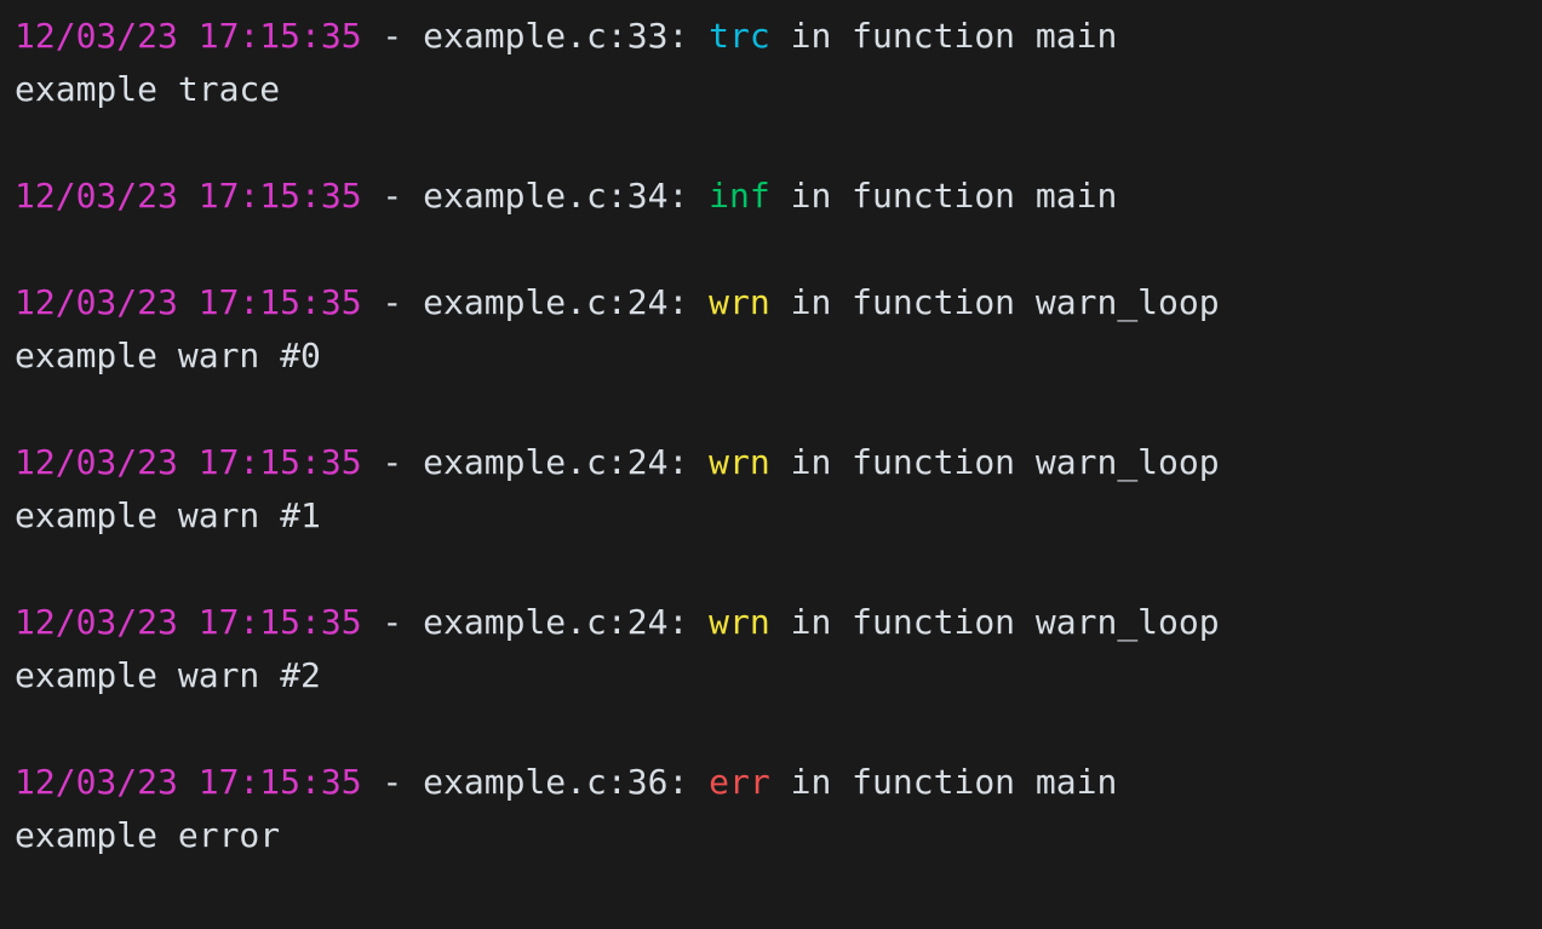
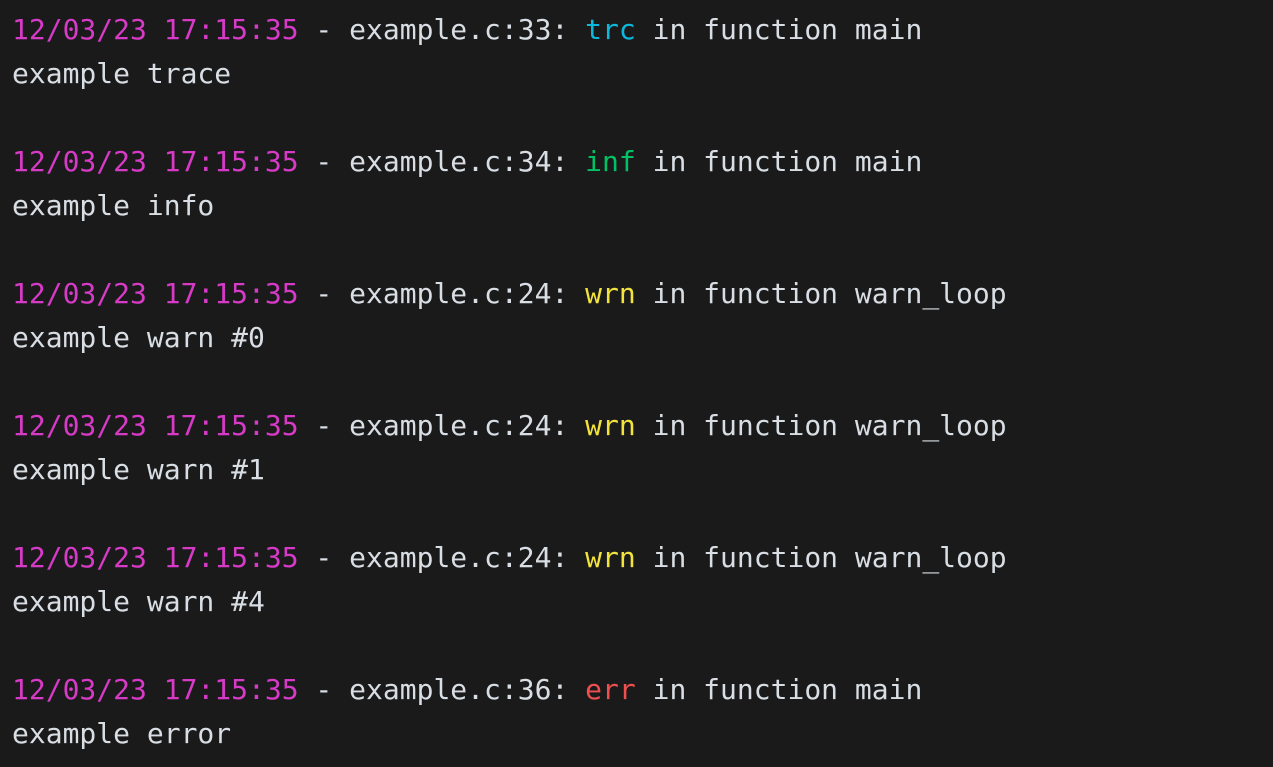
  12/03/23 17:15:35 - example.c:33: trc in function main
  example trace
  12/03/23 17:15:35 - example.c:34: inf in function main
+ example info
  12/03/23 17:15:35 - example.c:24: wrn in function warn_loop
  example warn #0
  12/03/23 17:15:35 - example.c:24: wrn in function warn_loop
  example warn #1
  12/03/23 17:15:35 - example.c:24: wrn in function warn_loop
- example warn #2
+ example warn #4
  12/03/23 17:15:35 - example.c:36: err in function main
  example error
